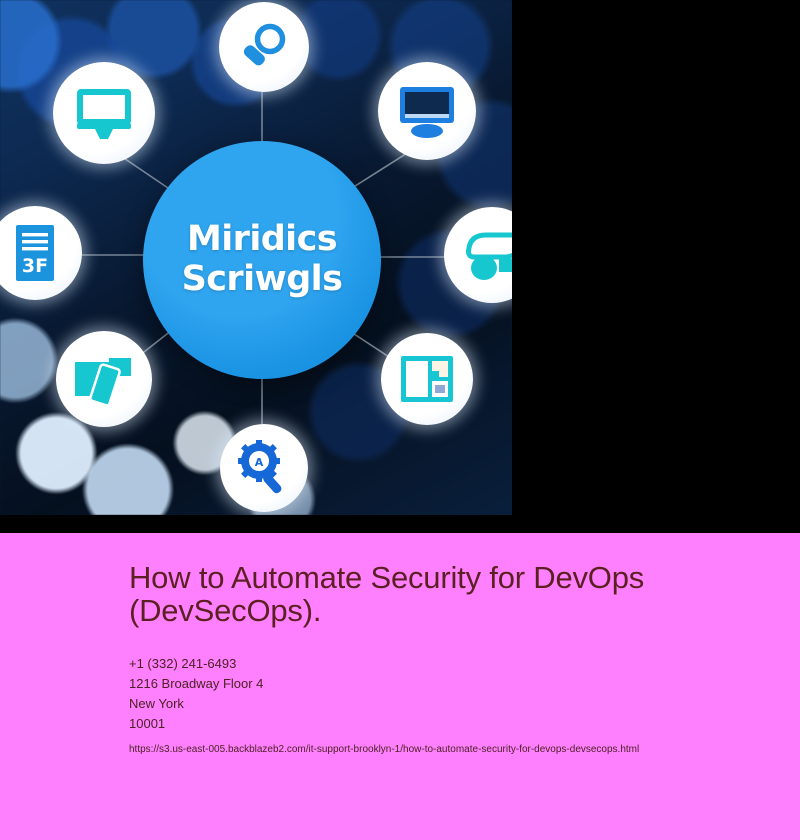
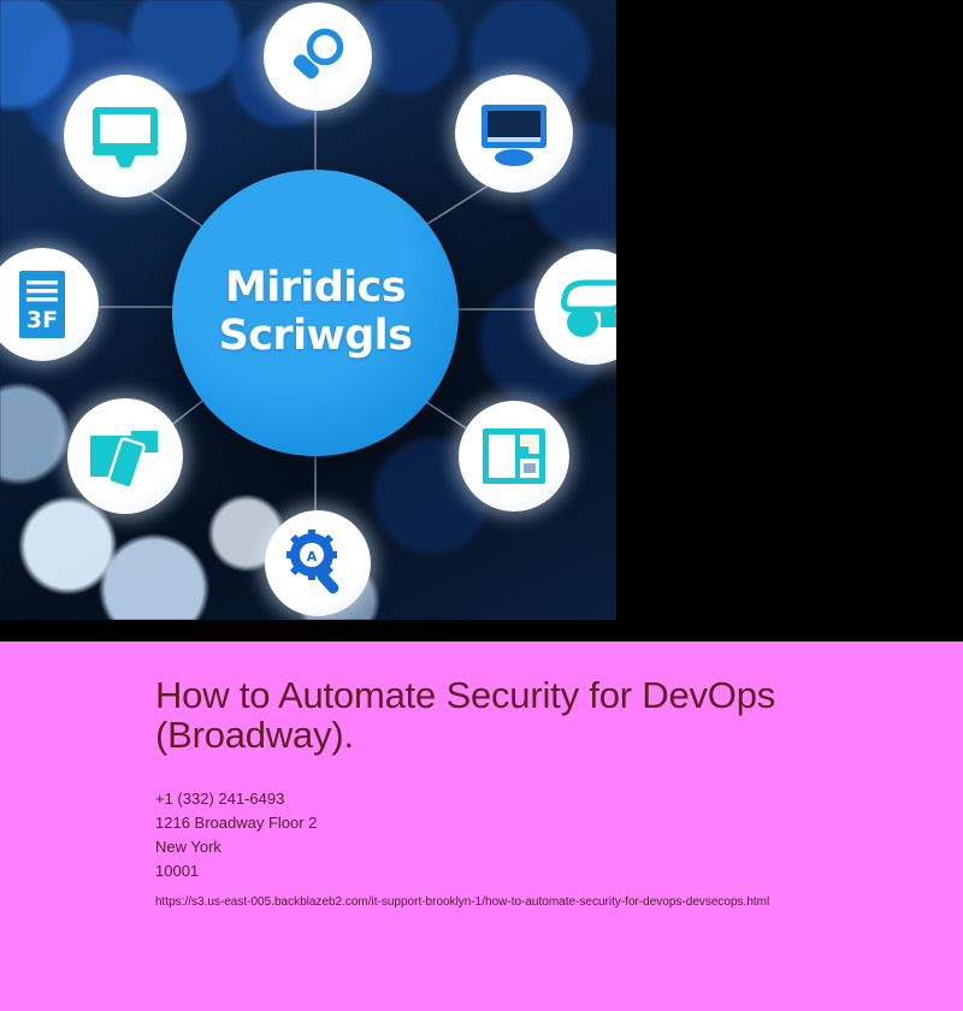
  3F
  A
  Miridics
  Scriwgls
- How to Automate Security for DevOps (DevSecOps).
+ How to Automate Security for DevOps (Broadway).
  +1 (332) 241-6493
- 1216 Broadway Floor 4
+ 1216 Broadway Floor 2
  New York
  10001
  https://s3.us-east-005.backblazeb2.com/it-support-brooklyn-1/how-to-automate-security-for-devops-devsecops.html
